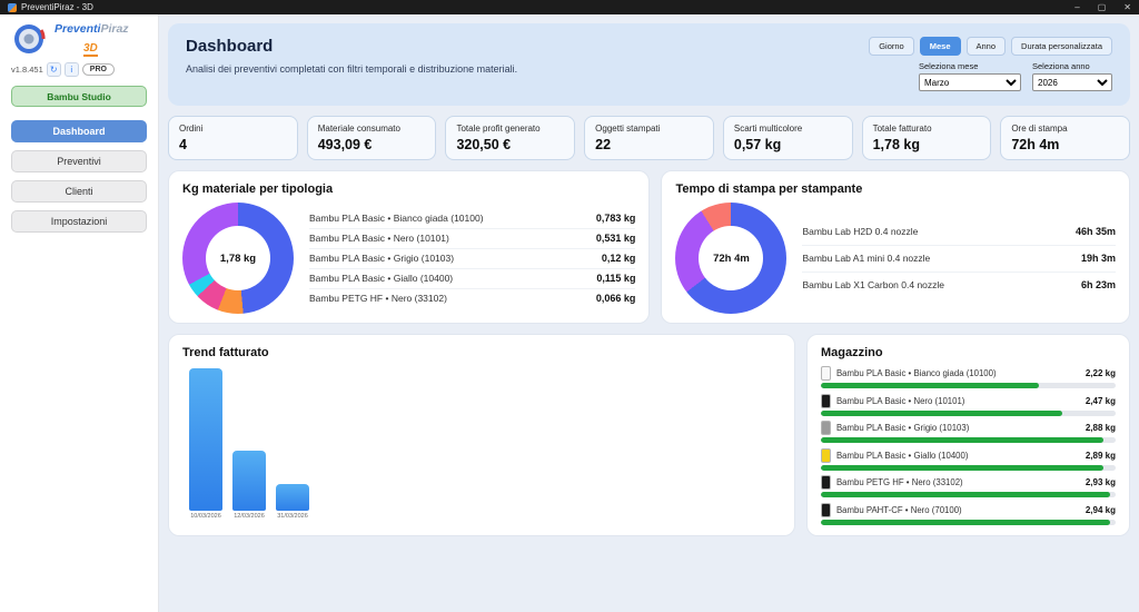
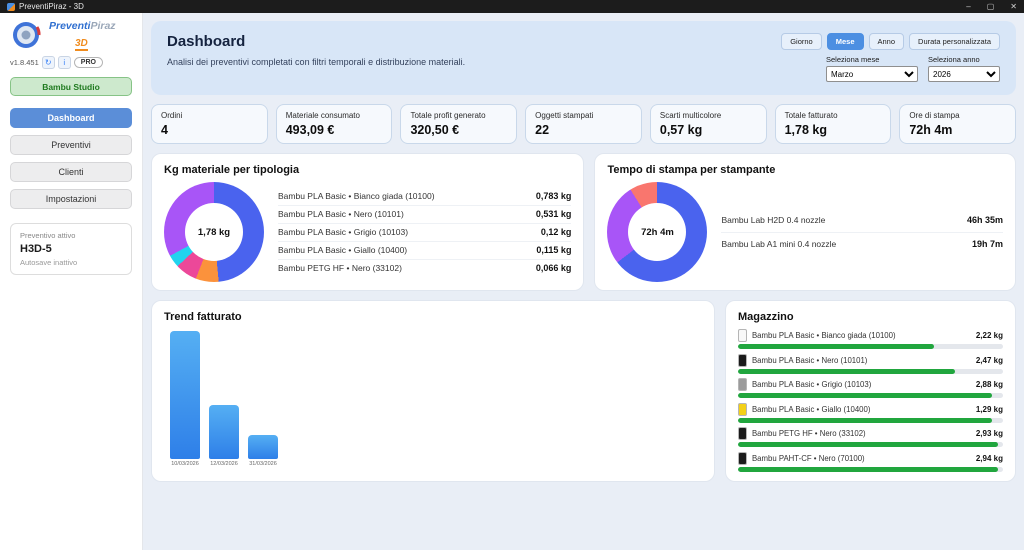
  PreventiPiraz - 3D
  –
  ▢
  ✕
  PreventiPiraz
  3D
  v1.8.451
  ↻
  ℹ
  Bambu Studio
  Dashboard
  Preventivi
  Clienti
  Impostazioni
+ Preventivo attivo
+ H3D-5
+ Autosave inattivo
  Dashboard
  Analisi dei preventivi completati con filtri temporali e distribuzione materiali.
  Giorno
  Mese
  Anno
  Durata personalizzata
  Seleziona mese
  Marzo
  Seleziona anno
  2026
  Ordini
  4
  Materiale consumato
  493,09 €
  Totale profit generato
  320,50 €
  Oggetti stampati
  22
  Scarti multicolore
  0,57 kg
  Totale fatturato
  1,78 kg
  Ore di stampa
  72h 4m
  Kg materiale per tipologia
  1,78 kg
  Bambu PLA Basic • Bianco giada (10100)
  0,783 kg
  Bambu PLA Basic • Nero (10101)
  0,531 kg
  Bambu PLA Basic • Grigio (10103)
  0,12 kg
  Bambu PLA Basic • Giallo (10400)
  0,115 kg
  Bambu PETG HF • Nero (33102)
  0,066 kg
  Tempo di stampa per stampante
  72h 4m
  Bambu Lab H2D 0.4 nozzle
  46h 35m
  Bambu Lab A1 mini 0.4 nozzle
- 19h 3m
+ 19h 7m
- Bambu Lab X1 Carbon 0.4 nozzle
- 6h 23m
  Trend fatturato
  Magazzino
  Bambu PLA Basic • Bianco giada (10100)
  2,22 kg
  Bambu PLA Basic • Nero (10101)
  2,47 kg
  Bambu PLA Basic • Grigio (10103)
  2,88 kg
  Bambu PLA Basic • Giallo (10400)
- 2,89 kg
+ 1,29 kg
  Bambu PETG HF • Nero (33102)
  2,93 kg
  Bambu PAHT-CF • Nero (70100)
  2,94 kg
